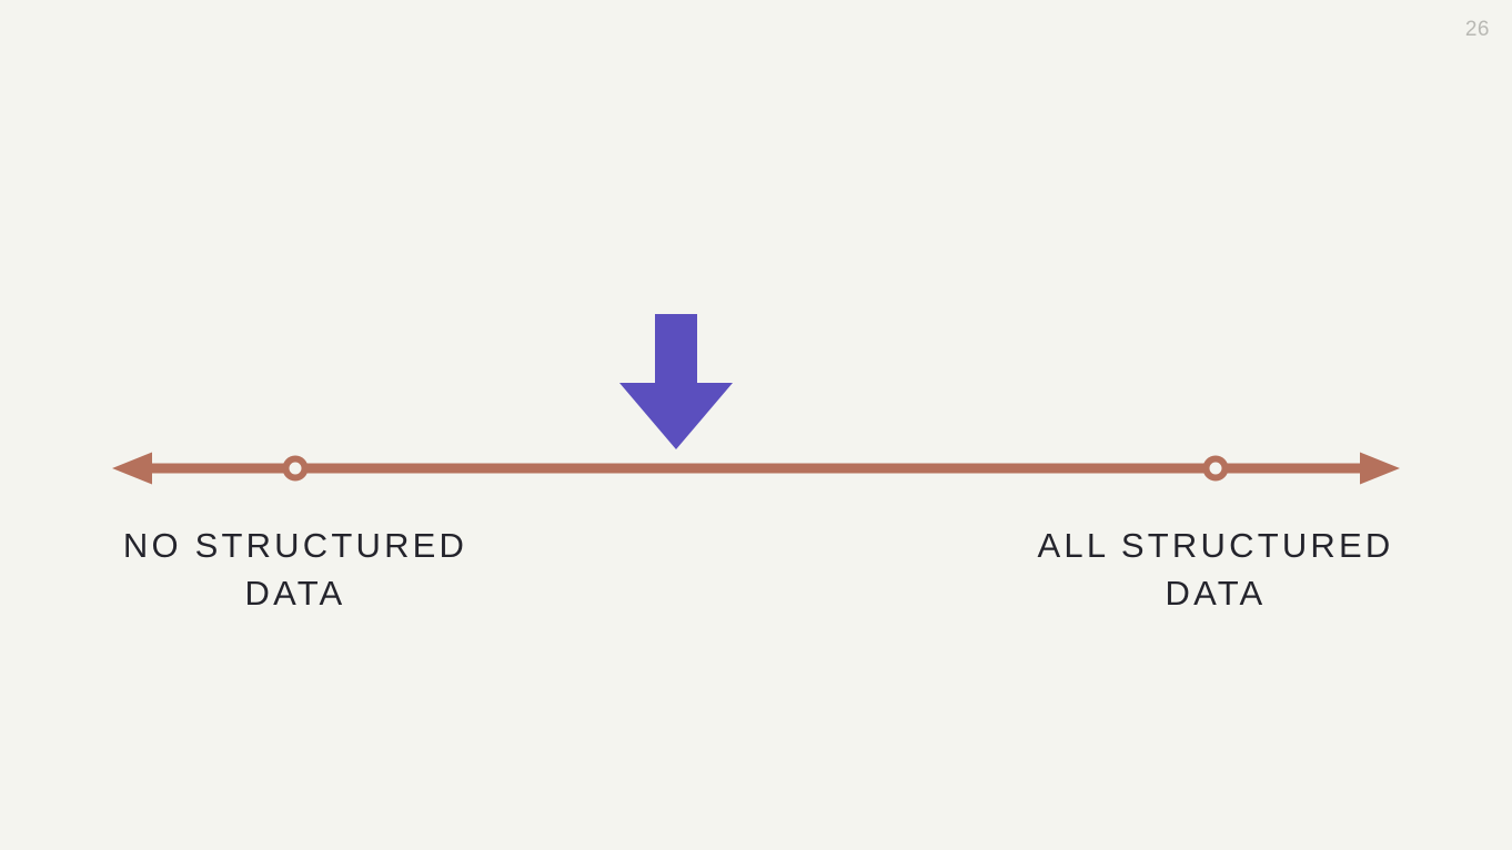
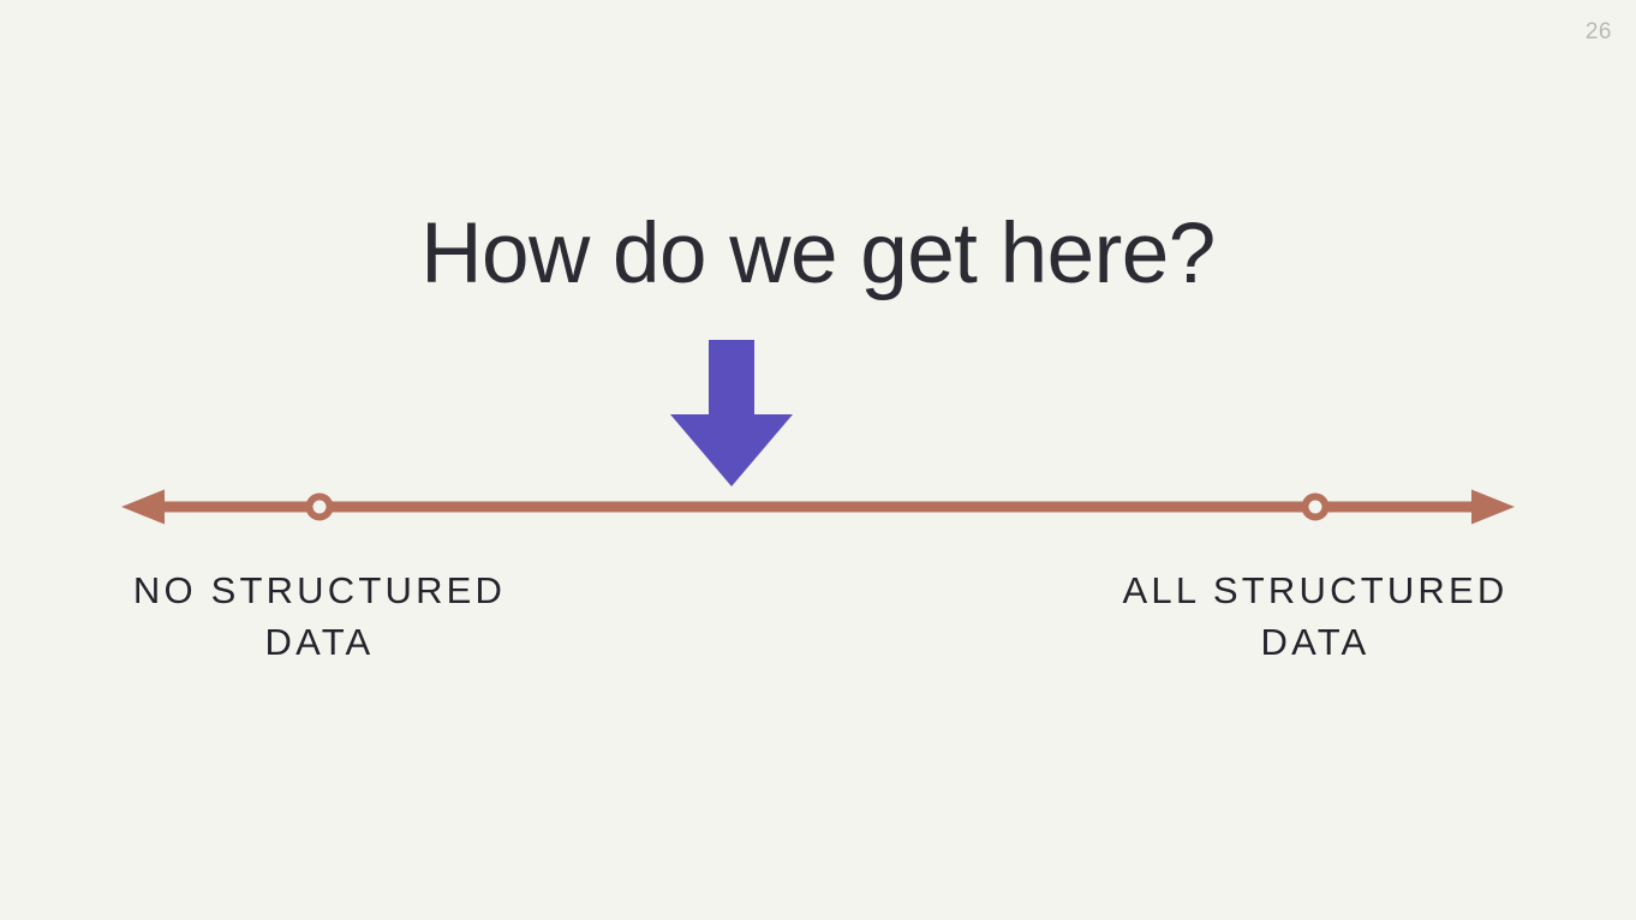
  26
+ How do we get here?
  NO STRUCTURED
  DATA
  ALL STRUCTURED
  DATA
